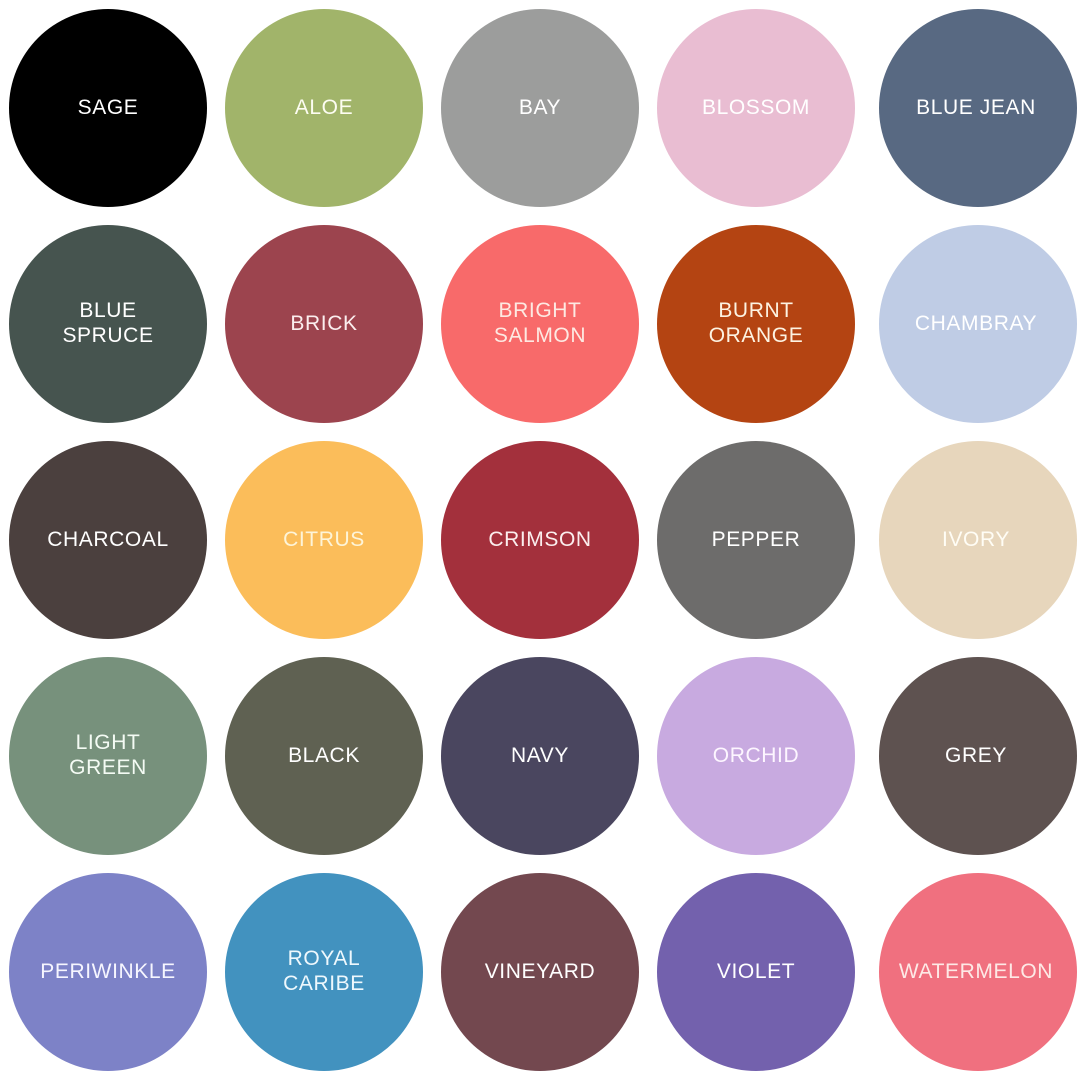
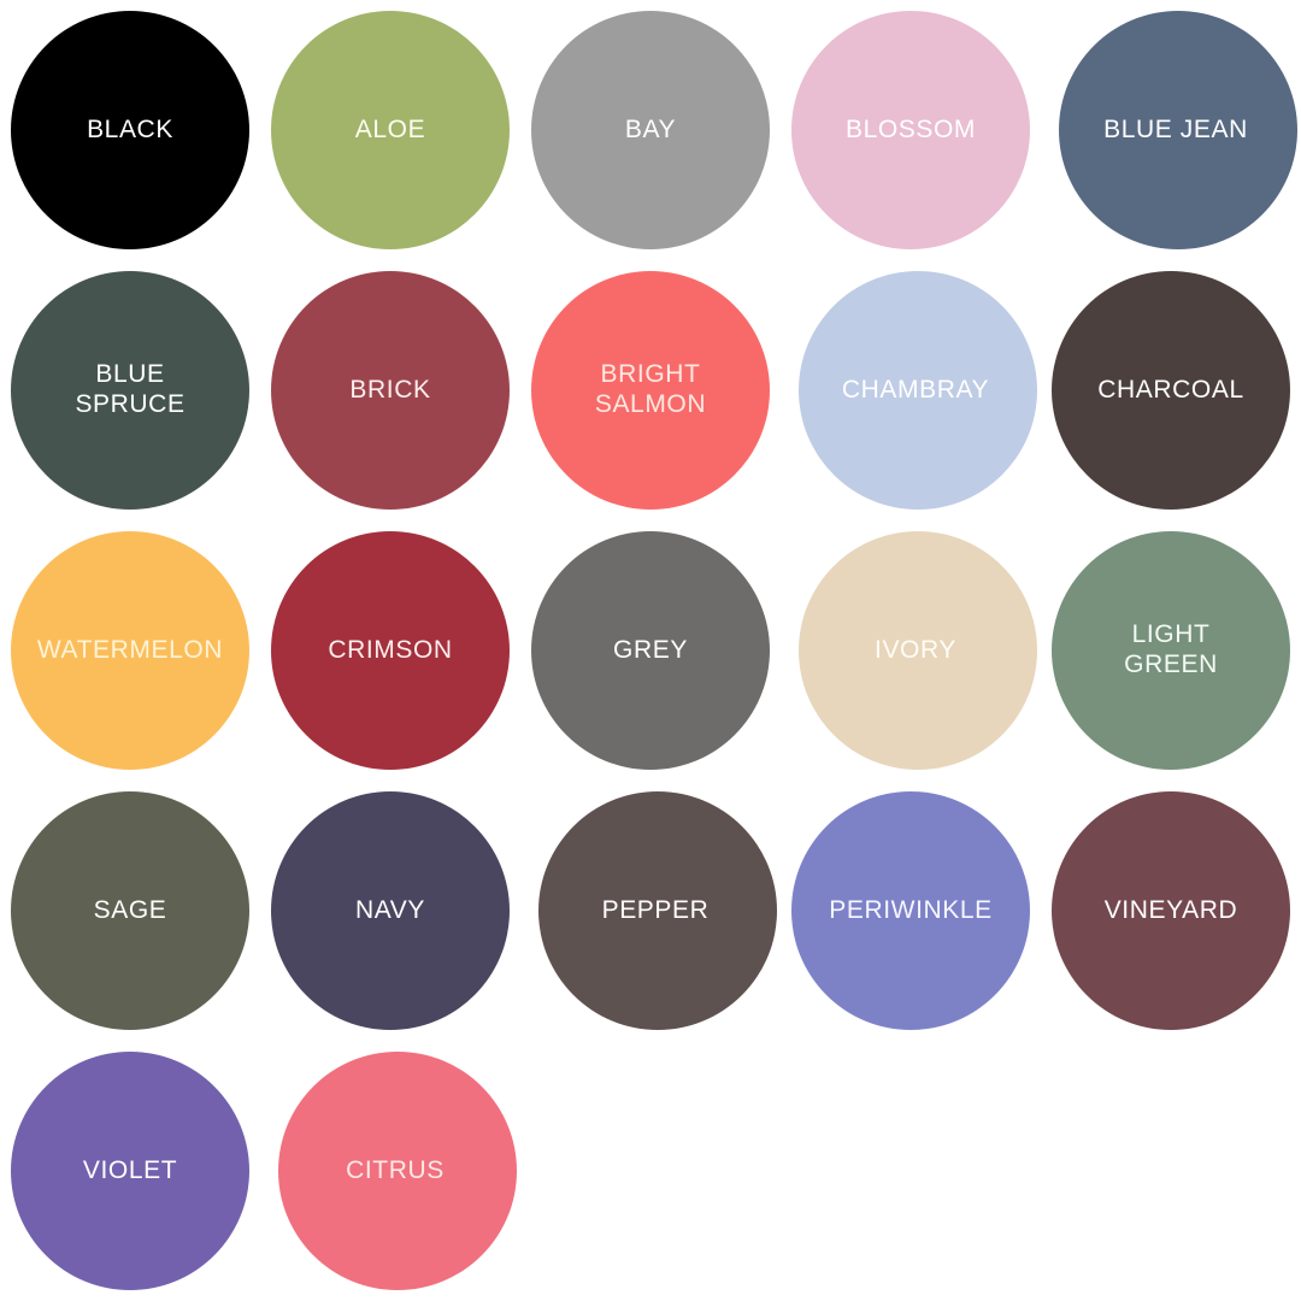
- SAGE
+ BLACK
  ALOE
  BAY
  BLOSSOM
  BLUE JEAN
  BLUE
  SPRUCE
  BRICK
  BRIGHT
  SALMON
- BURNT
- ORANGE
  CHAMBRAY
  CHARCOAL
- CITRUS
+ WATERMELON
  CRIMSON
- PEPPER
+ GREY
  IVORY
  LIGHT
  GREEN
- BLACK
+ SAGE
  NAVY
- ORCHID
- GREY
+ PEPPER
  PERIWINKLE
- ROYAL
- CARIBE
  VINEYARD
  VIOLET
- WATERMELON
+ CITRUS
